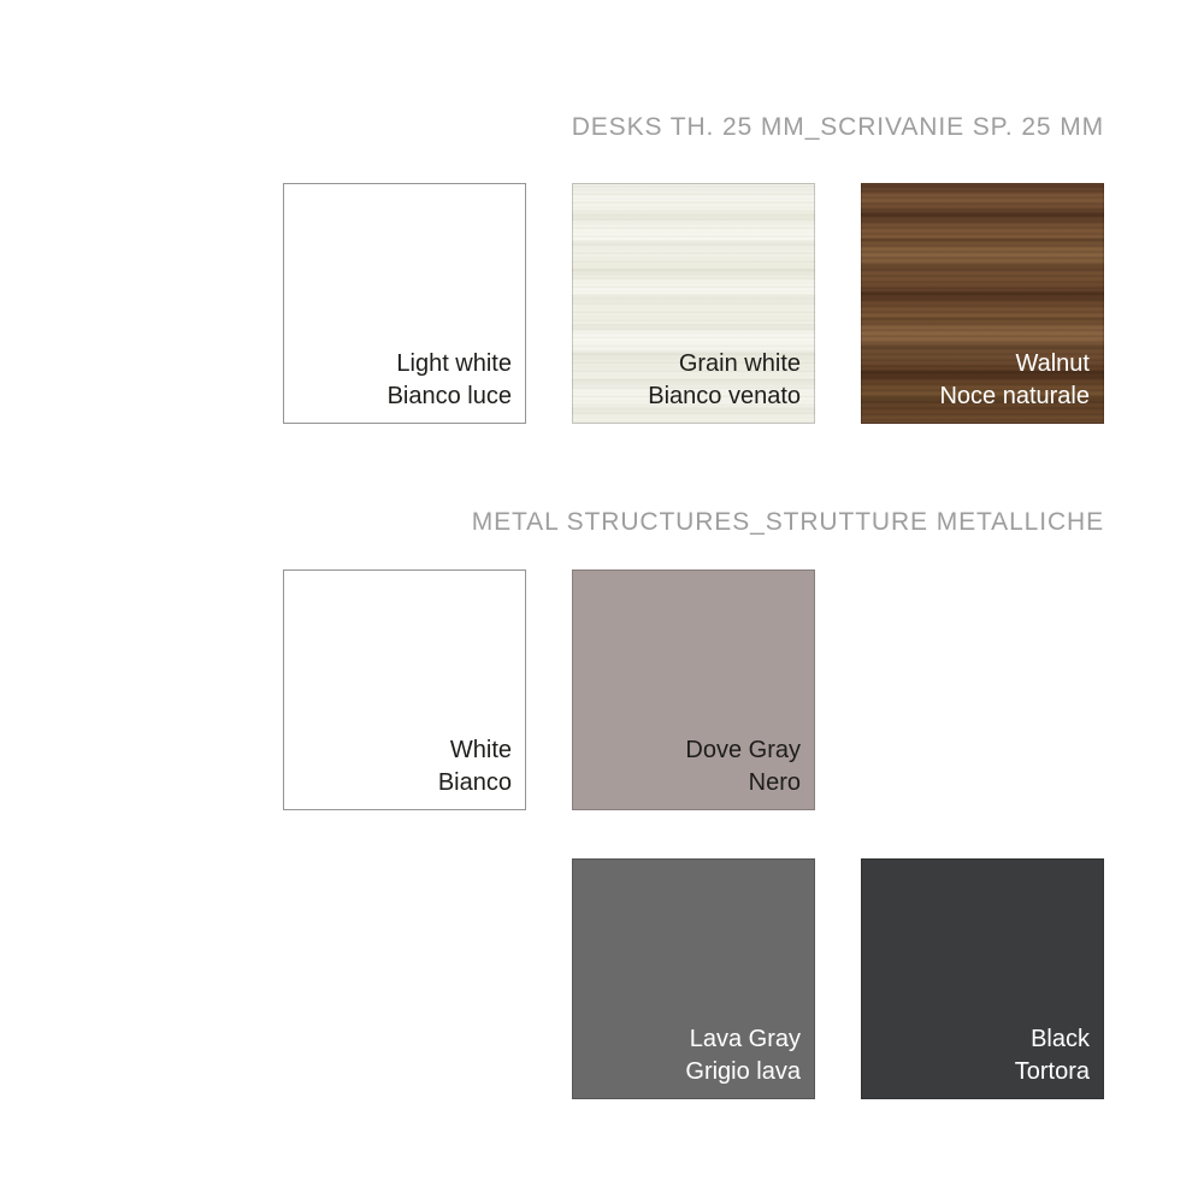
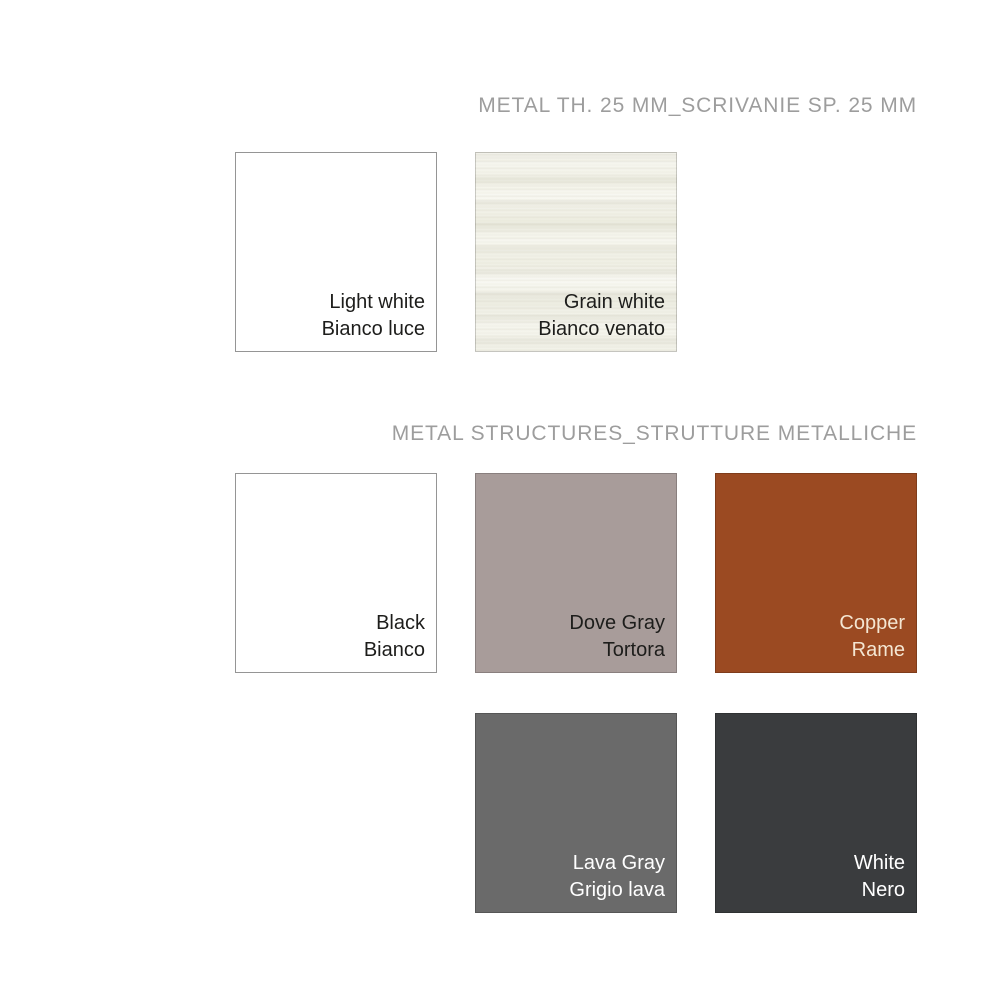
- DESKS TH. 25 MM_SCRIVANIE SP. 25 MM
+ METAL TH. 25 MM_SCRIVANIE SP. 25 MM
  Light white
  Bianco luce
  Grain white
  Bianco venato
- Walnut
- Noce naturale
  METAL STRUCTURES_STRUTTURE METALLICHE
- White
+ Black
  Bianco
  Dove Gray
- Nero
+ Tortora
+ Copper
+ Rame
  Lava Gray
  Grigio lava
- Black
+ White
- Tortora
+ Nero
